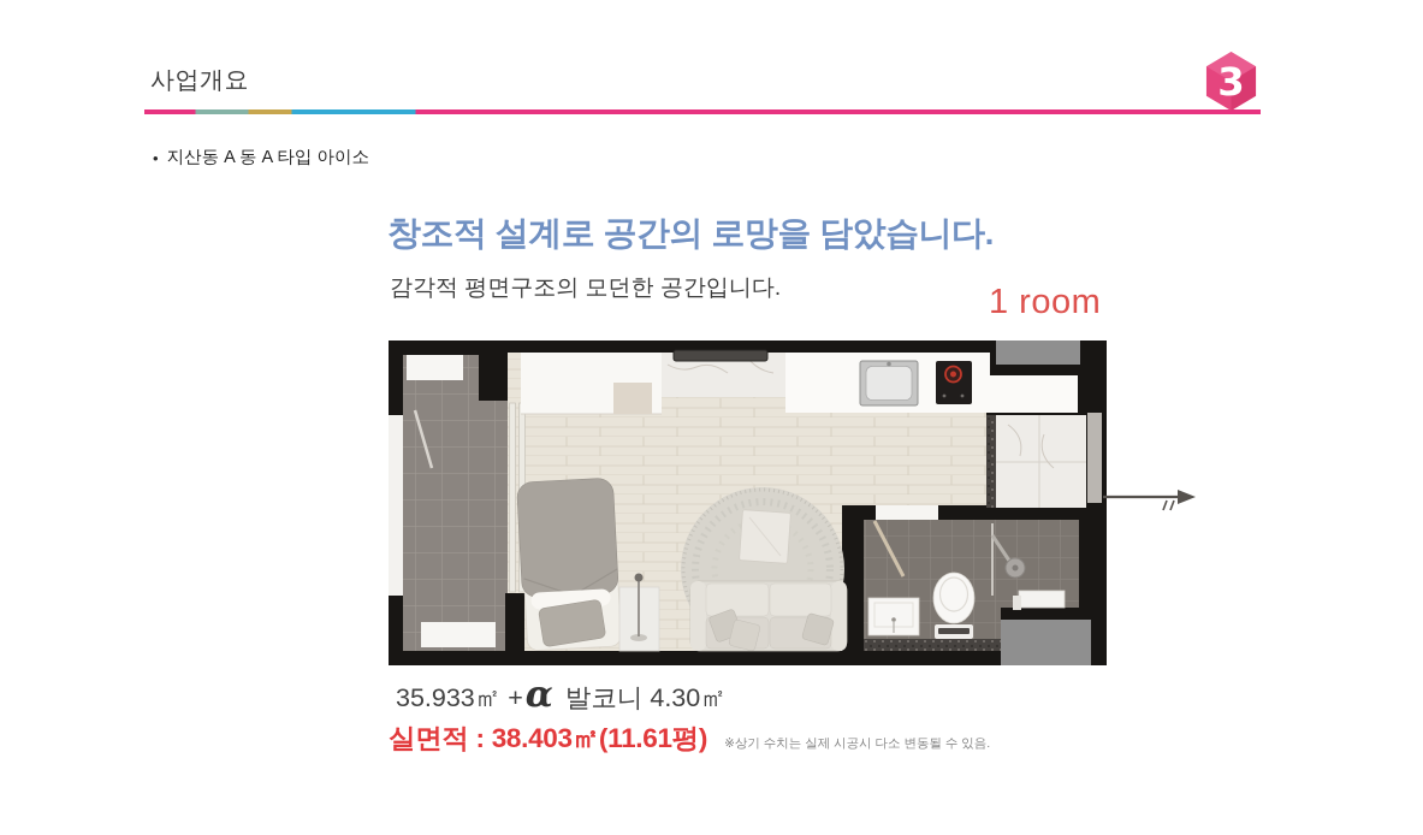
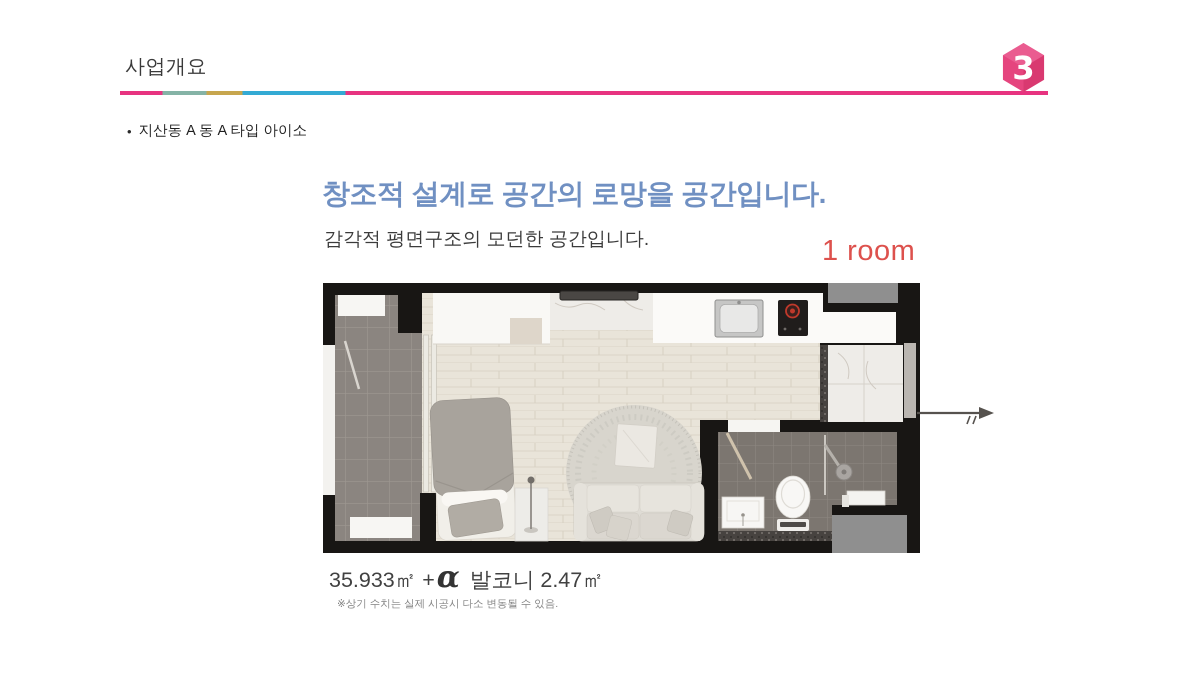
  사업개요
  3
  •
  지산동 A 동 A 타입 아이소
- 창조적 설계로 공간의 로망을 담았습니다.
+ 창조적 설계로 공간의 로망을 공간입니다.
  감각적 평면구조의 모던한 공간입니다.
  1 room
  35.933㎡ +
  α
- 발코니 4.30㎡
+ 발코니 2.47㎡
- 실면적 : 38.403㎡(11.61평)
  ※상기 수치는 실제 시공시 다소 변동될 수 있음.
